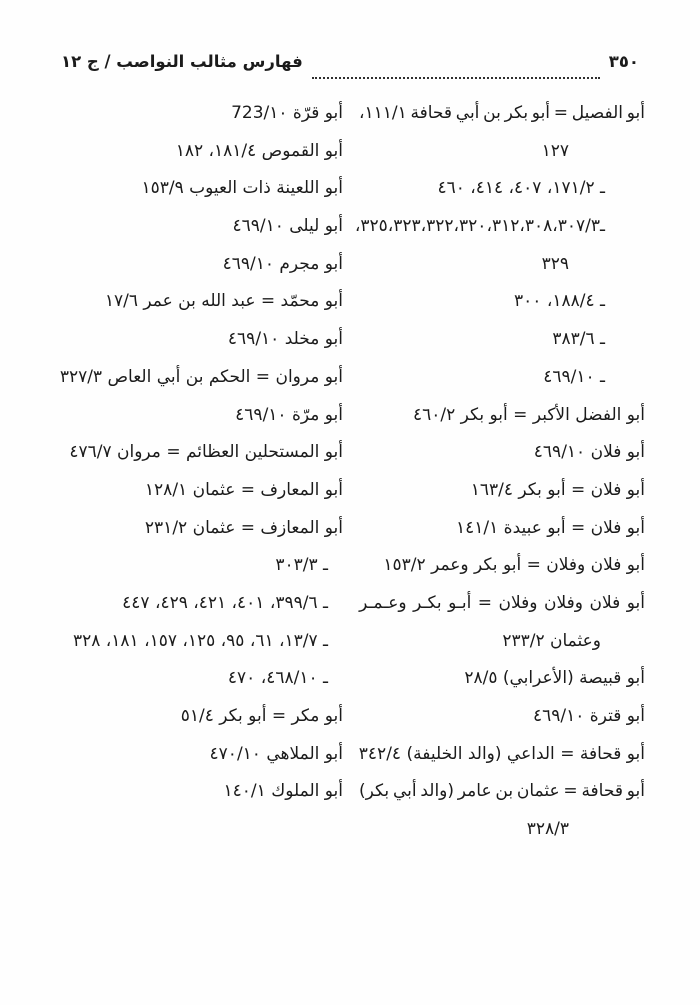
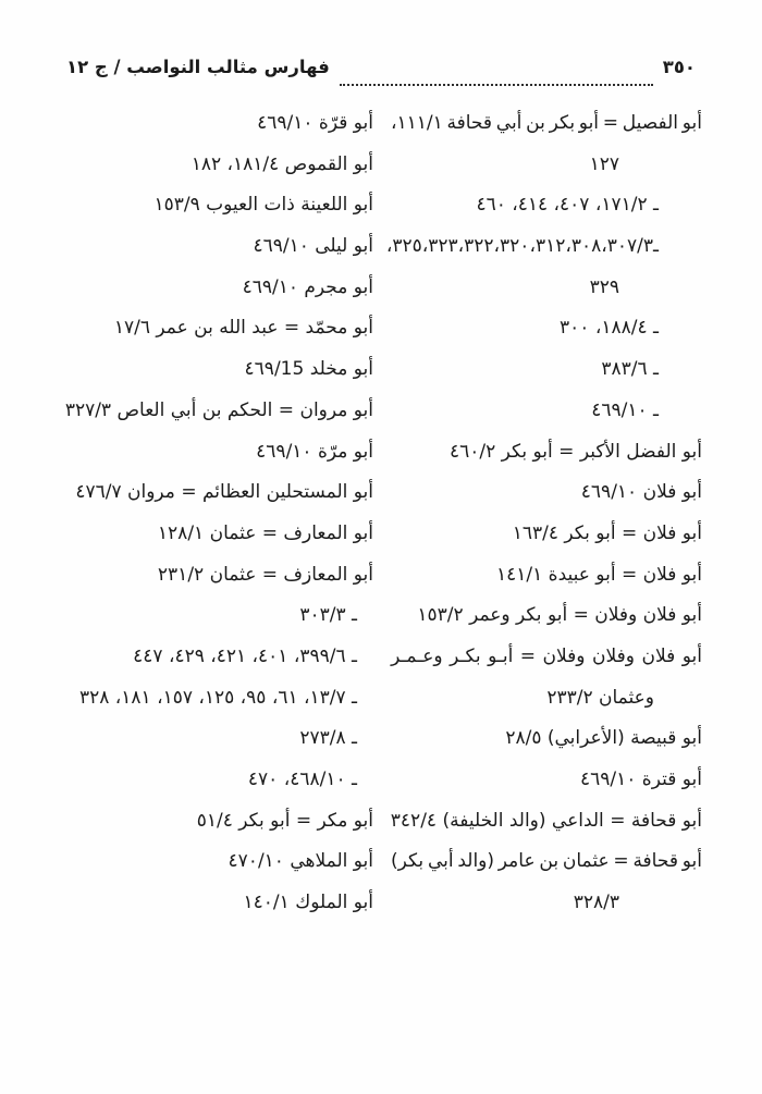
  ٣٥٠
  فهارس مثالب النواصب / ج ١٢
  أبو
  الفصيل
  =
  أبو
  بكر
  بن
  أبي
  قحافة
  ١١١/١،
  ١٢٧
  ـ ١٧١/٢، ٤٠٧، ٤١٤، ٤٦٠
  ـ
  ٣٠٧/٣،
  ٣٠٨،
  ٣١٢،
  ٣٢٠،
  ٣٢٢،
  ٣٢٣،
  ٣٢٥،
  ٣٢٩
  ـ ١٨٨/٤، ٣٠٠
  ـ ٣٨٣/٦
  ـ ٤٦٩/١٠
  أبو الفضل الأكبر = أبو بكر ٤٦٠/٢
  أبو فلان ٤٦٩/١٠
  أبو فلان = أبو بكر ١٦٣/٤
  أبو فلان = أبو عبيدة ١٤١/١
  أبو فلان وفلان = أبو بكر وعمر ١٥٣/٢
  أبو
  فلان
  وفلان
  وفلان
  =
  أبـو
  بكـر
  وعـمـر
  وعثمان ٢٣٣/٢
  أبو قبيصة (الأعرابي) ٢٨/٥
  أبو قترة ٤٦٩/١٠
  أبو قحافة = الداعي (والد الخليفة) ٣٤٢/٤
  أبو
  قحافة
  =
  عثمان
  بن
  عامر
  (والد
  أبي
  بكر)
  ٣٢٨/٣
- أبو قرّة 723/١٠
+ أبو قرّة ٤٦٩/١٠
  أبو القموص ١٨١/٤، ١٨٢
  أبو اللعينة ذات العيوب ١٥٣/٩
  أبو ليلى ٤٦٩/١٠
  أبو مجرم ٤٦٩/١٠
  أبو محمّد = عبد الله بن عمر ١٧/٦
- أبو مخلد ٤٦٩/١٠
+ أبو مخلد ٤٦٩/15
  أبو مروان = الحكم بن أبي العاص ٣٢٧/٣
  أبو مرّة ٤٦٩/١٠
  أبو المستحلين العظائم = مروان ٤٧٦/٧
  أبو المعارف = عثمان ١٢٨/١
  أبو المعازف = عثمان ٢٣١/٢
  ـ ٣٠٣/٣
  ـ ٣٩٩/٦، ٤٠١، ٤٢١، ٤٢٩، ٤٤٧
  ـ ١٣/٧، ٦١، ٩٥، ١٢٥، ١٥٧، ١٨١، ٣٢٨
+ ـ ٢٧٣/٨
  ـ ٤٦٨/١٠، ٤٧٠
  أبو مكر = أبو بكر ٥١/٤
  أبو الملاهي ٤٧٠/١٠
  أبو الملوك ١٤٠/١
